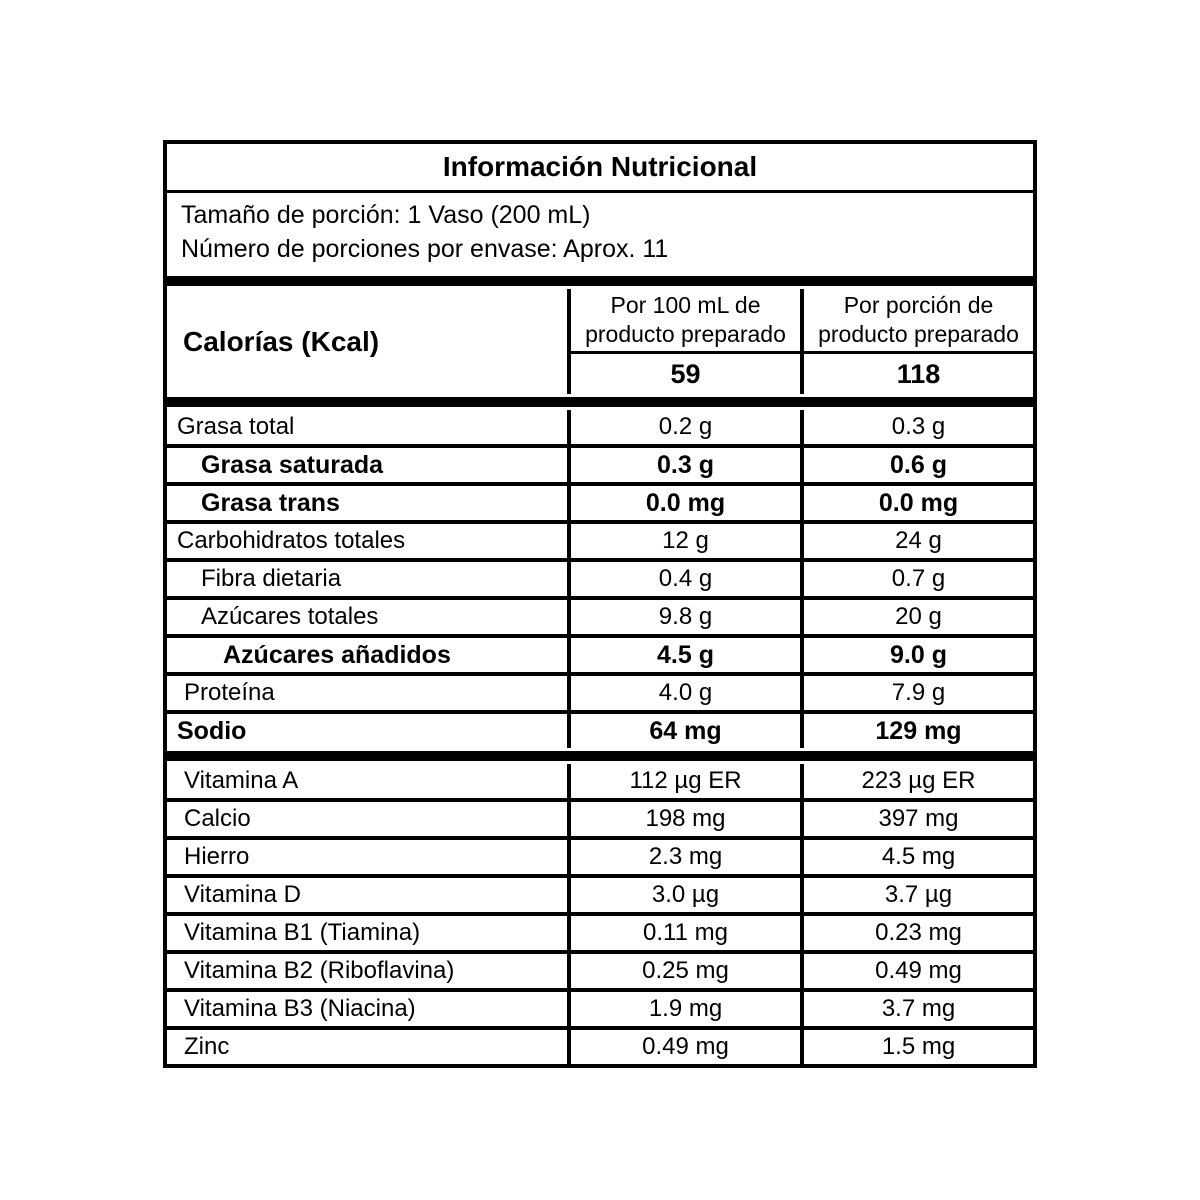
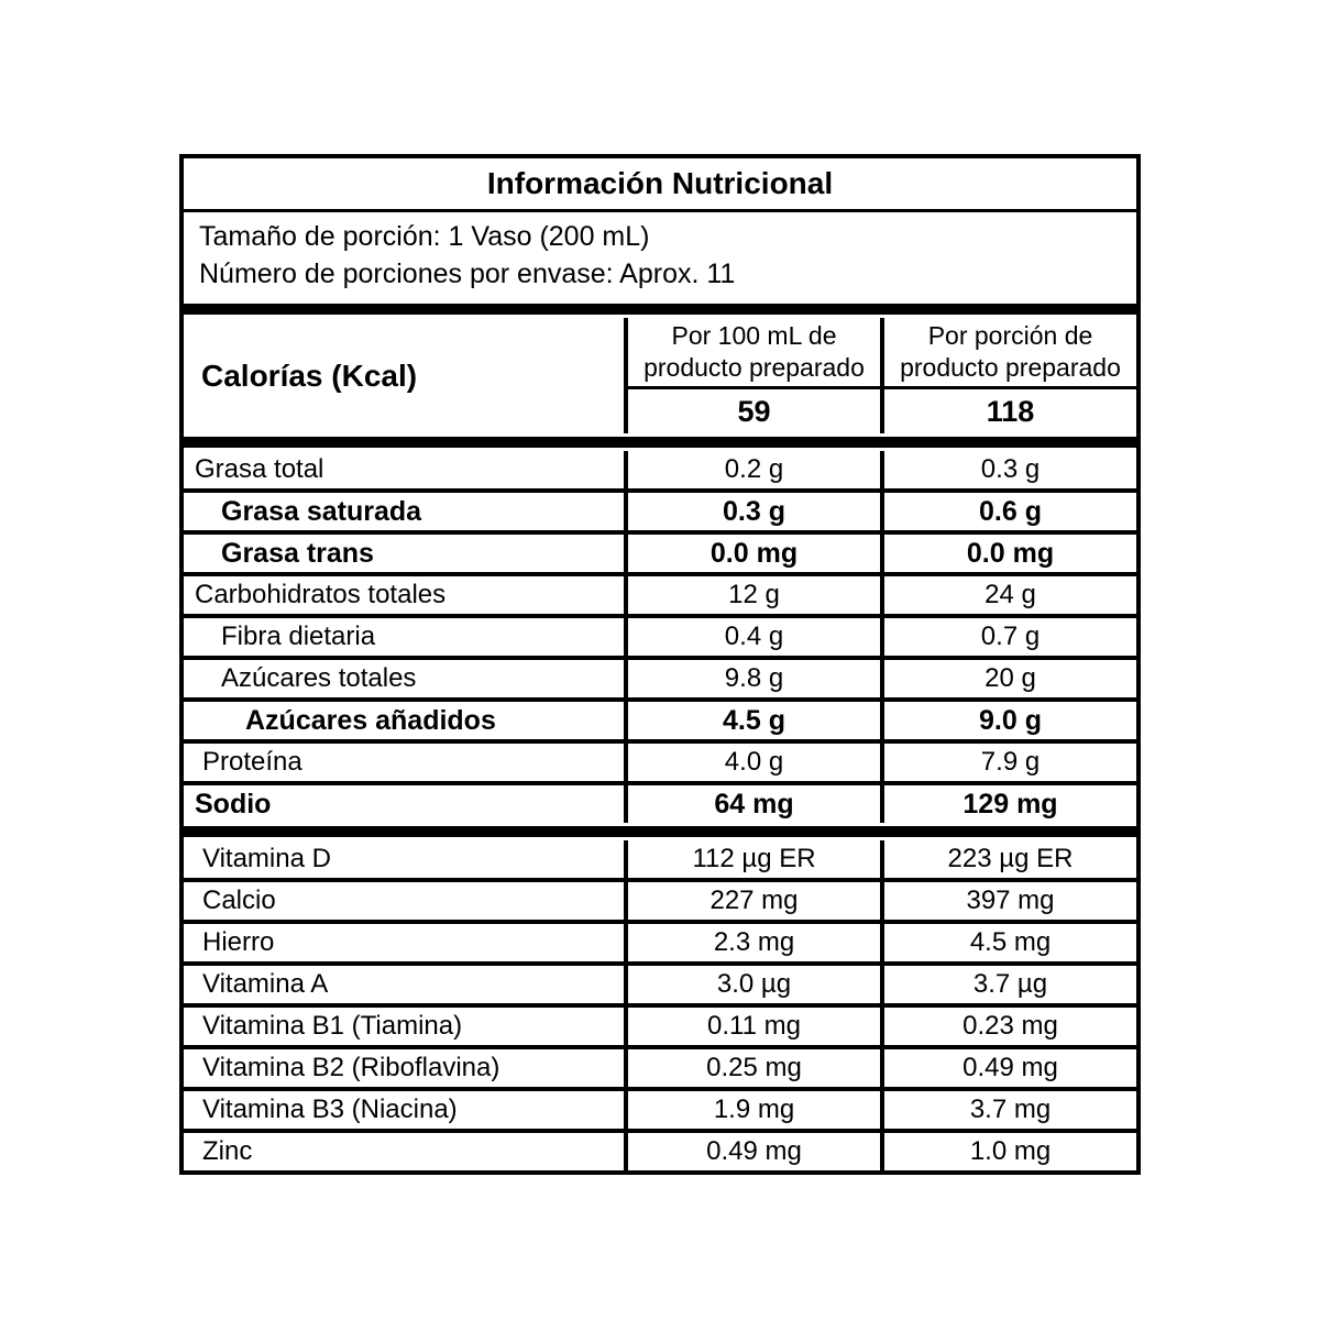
  Información Nutricional
  Tamaño de porción: 1 Vaso (200 mL)
  Número de porciones por envase: Aprox. 11
  Calorías (Kcal)
  Por 100 mL de producto preparado
  59
  Por porción de producto preparado
  118
  Grasa total
  0.2 g
  0.3 g
  Grasa saturada
  0.3 g
  0.6 g
  Grasa trans
  0.0 mg
  0.0 mg
  Carbohidratos totales
  12 g
  24 g
  Fibra dietaria
  0.4 g
  0.7 g
  Azúcares totales
  9.8 g
  20 g
  Azúcares añadidos
  4.5 g
  9.0 g
  Proteína
  4.0 g
  7.9 g
  Sodio
  64 mg
  129 mg
- Vitamina A
+ Vitamina D
  112 µg ER
  223 µg ER
  Calcio
- 198 mg
+ 227 mg
  397 mg
  Hierro
  2.3 mg
  4.5 mg
- Vitamina D
+ Vitamina A
  3.0 µg
  3.7 µg
  Vitamina B1 (Tiamina)
  0.11 mg
  0.23 mg
  Vitamina B2 (Riboflavina)
  0.25 mg
  0.49 mg
  Vitamina B3 (Niacina)
  1.9 mg
  3.7 mg
  Zinc
  0.49 mg
- 1.5 mg
+ 1.0 mg
